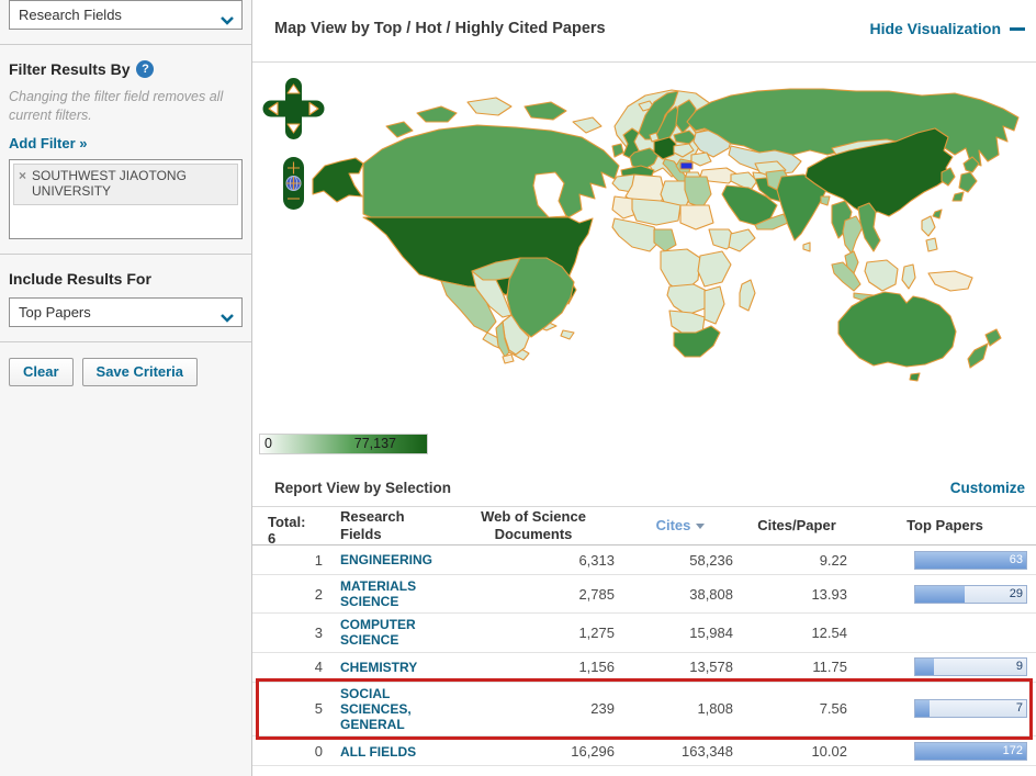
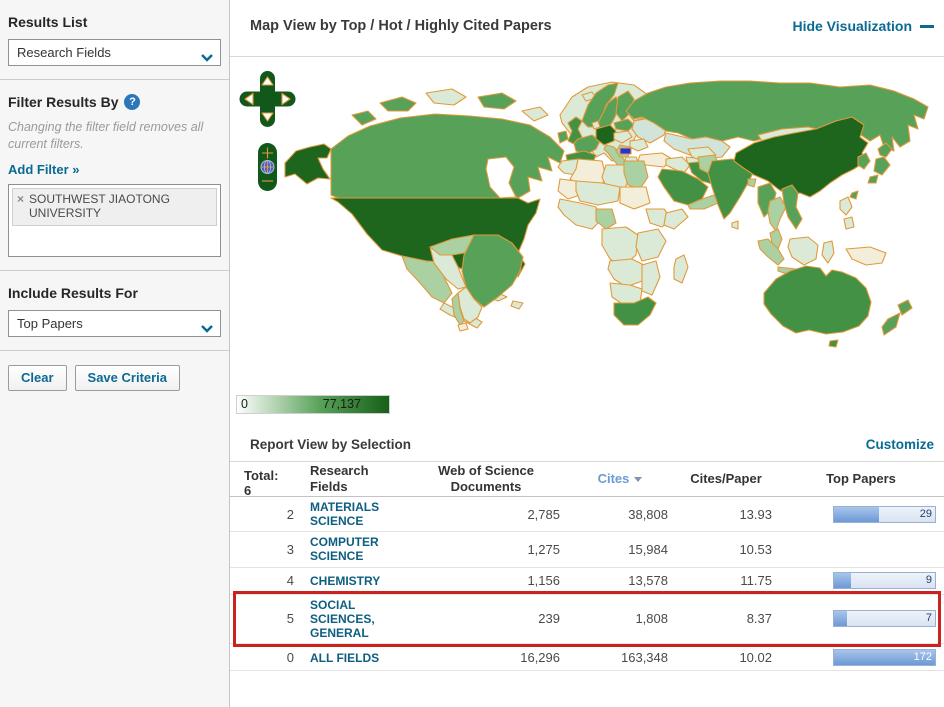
+ Results List
  Research Fields
  Filter Results By
  ?
  Changing the filter field removes all current filters.
  Add Filter »
  ×
  SOUTHWEST JIAOTONG UNIVERSITY
  Include Results For
  Top Papers
  Clear
  Save Criteria
  Map View by Top / Hot / Highly Cited Papers
  Hide Visualization
  0
  77,137
  Report View by Selection
  Customize
  Total:
  6
  Research Fields
  Web of Science Documents
  Cites
  Cites/Paper
  Top Papers
- 1
- ENGINEERING
- 6,313
- 58,236
- 9.22
- 63
  2
  MATERIALS SCIENCE
  2,785
  38,808
  13.93
  29
  3
  COMPUTER SCIENCE
  1,275
  15,984
- 12.54
+ 10.53
  4
  CHEMISTRY
  1,156
  13,578
  11.75
  9
  5
  SOCIAL SCIENCES, GENERAL
  239
  1,808
- 7.56
+ 8.37
  7
  0
  ALL FIELDS
  16,296
  163,348
  10.02
  172
